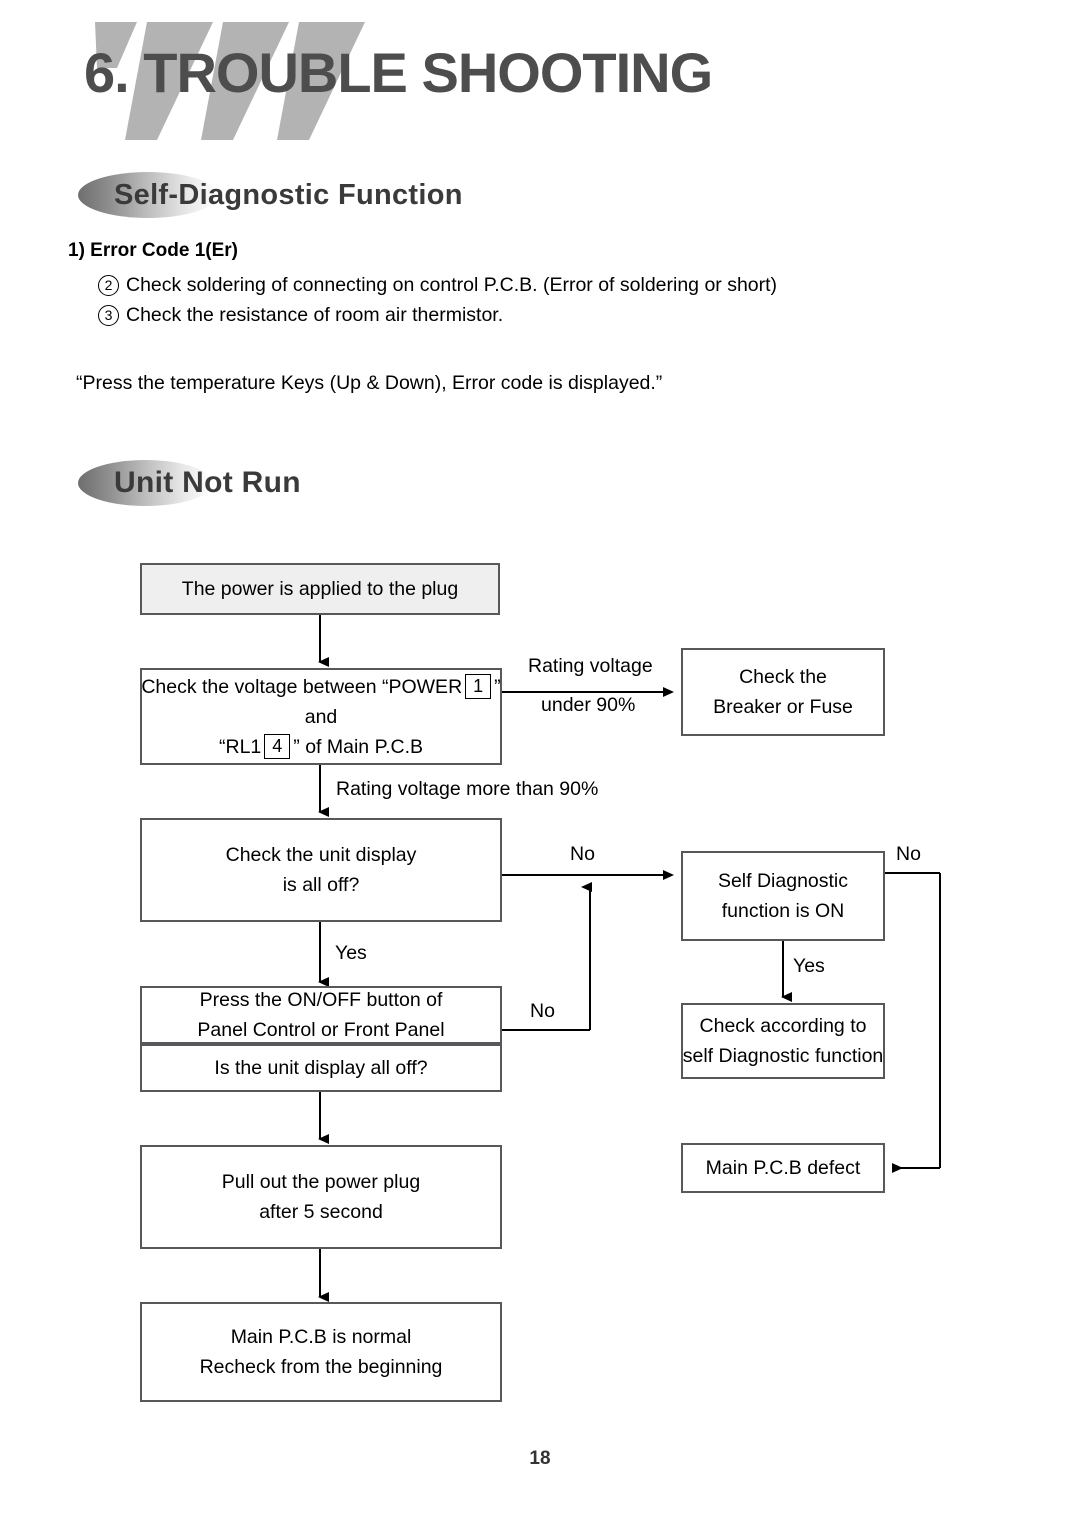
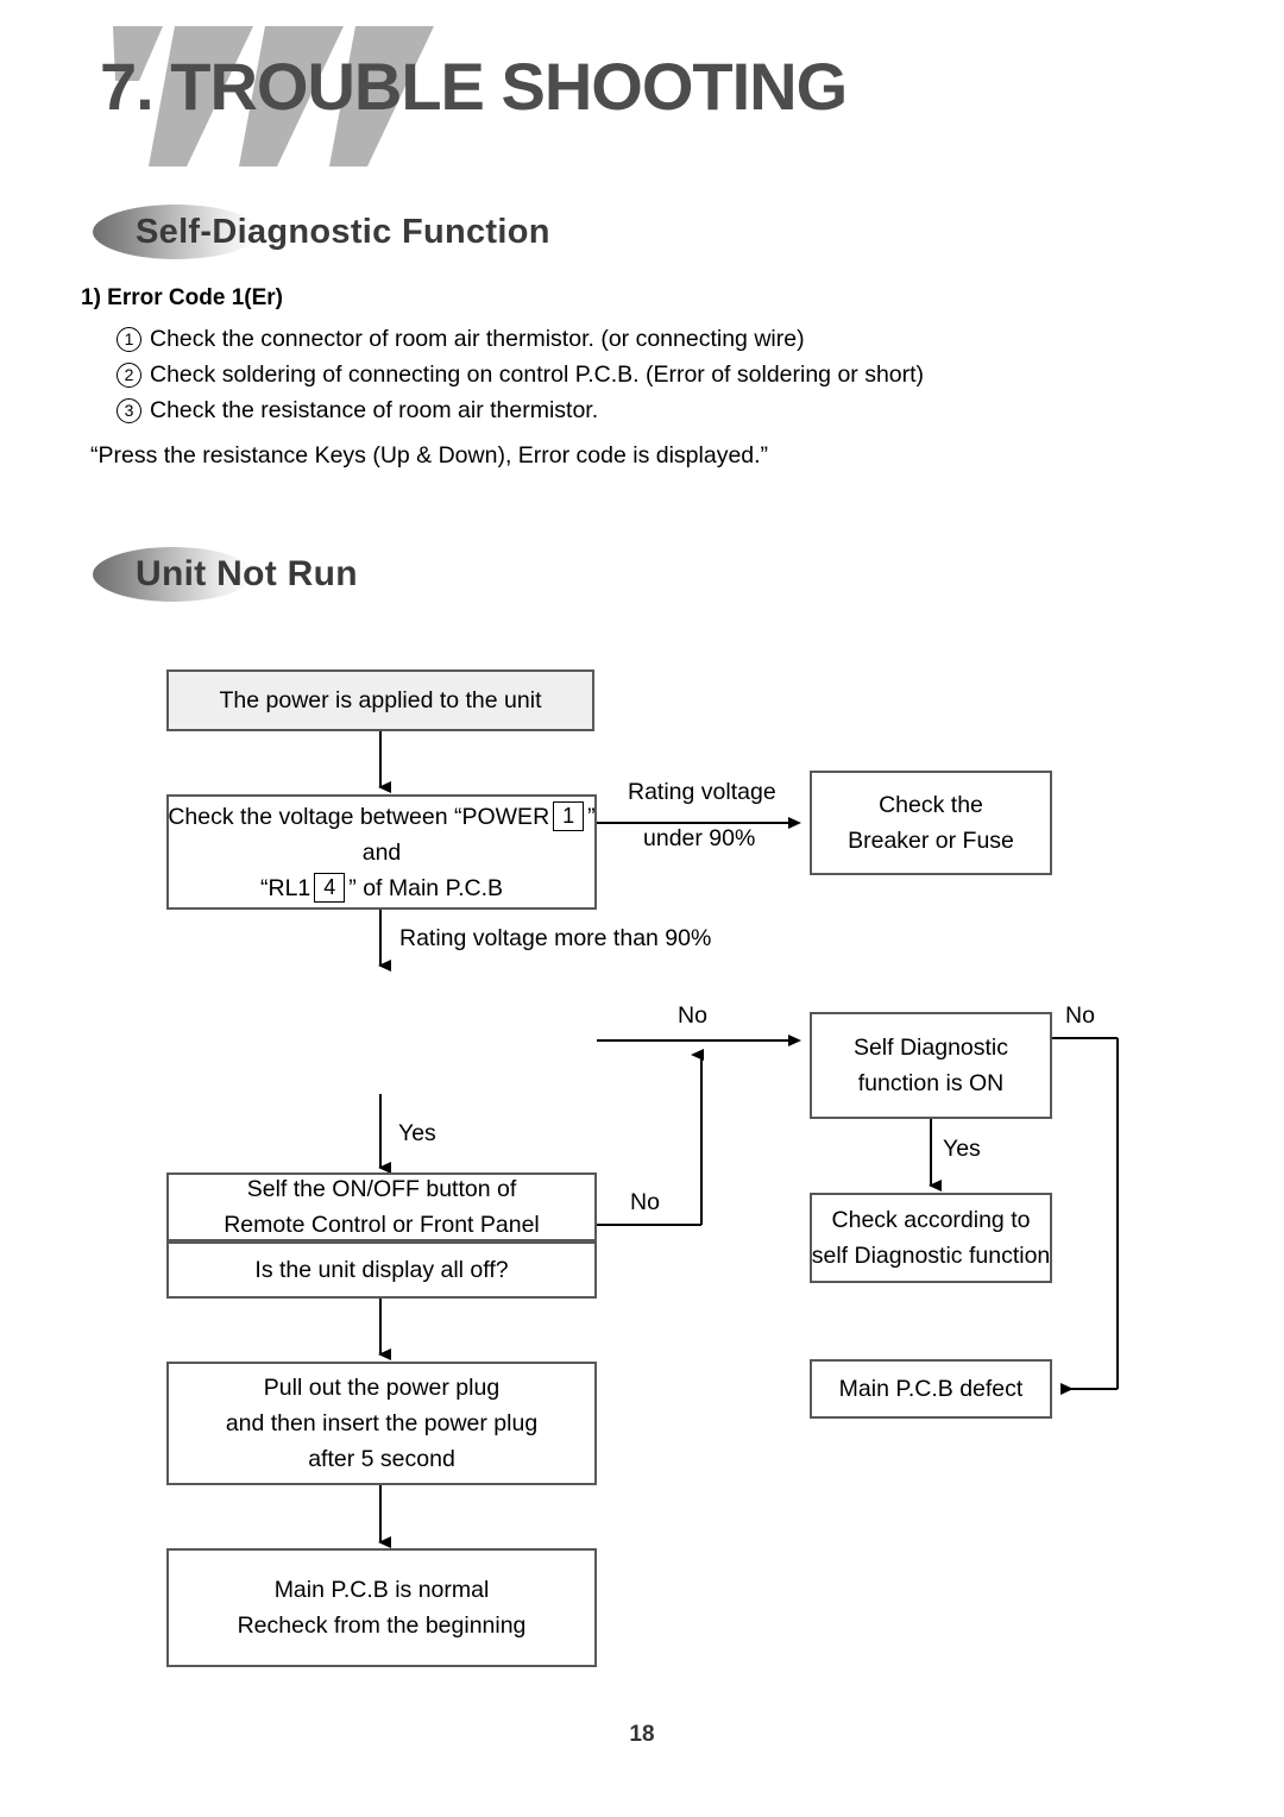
- 6. TROUBLE SHOOTING
+ 7. TROUBLE SHOOTING
  Self-Diagnostic Function
  1) Error Code 1(Er)
+ 1
+ Check the connector of room air thermistor. (or connecting wire)
  2
  Check soldering of connecting on control P.C.B. (Error of soldering or short)
  3
  Check the resistance of room air thermistor.
- “Press the temperature Keys (Up & Down), Error code is displayed.”
+ “Press the resistance Keys (Up & Down), Error code is displayed.”
  Unit Not Run
- The power is applied to the plug
+ The power is applied to the unit
  Check the voltage between “POWER 1 ”
  and
  “RL1 4 ” of Main P.C.B
  Check the
  Breaker or Fuse
- Check the unit display
- is all off?
  Self Diagnostic
  function is ON
- Press the ON/OFF button of
+ Self the ON/OFF button of
- Panel Control or Front Panel
+ Remote Control or Front Panel
  Is the unit display all off?
  Check according to
  self Diagnostic function
  Pull out the power plug
+ and then insert the power plug
  after 5 second
  Main P.C.B defect
  Main P.C.B is normal
  Recheck from the beginning
  Rating voltage
  under 90%
  Rating voltage more than 90%
  No
  Yes
  No
  No
  Yes
  18
